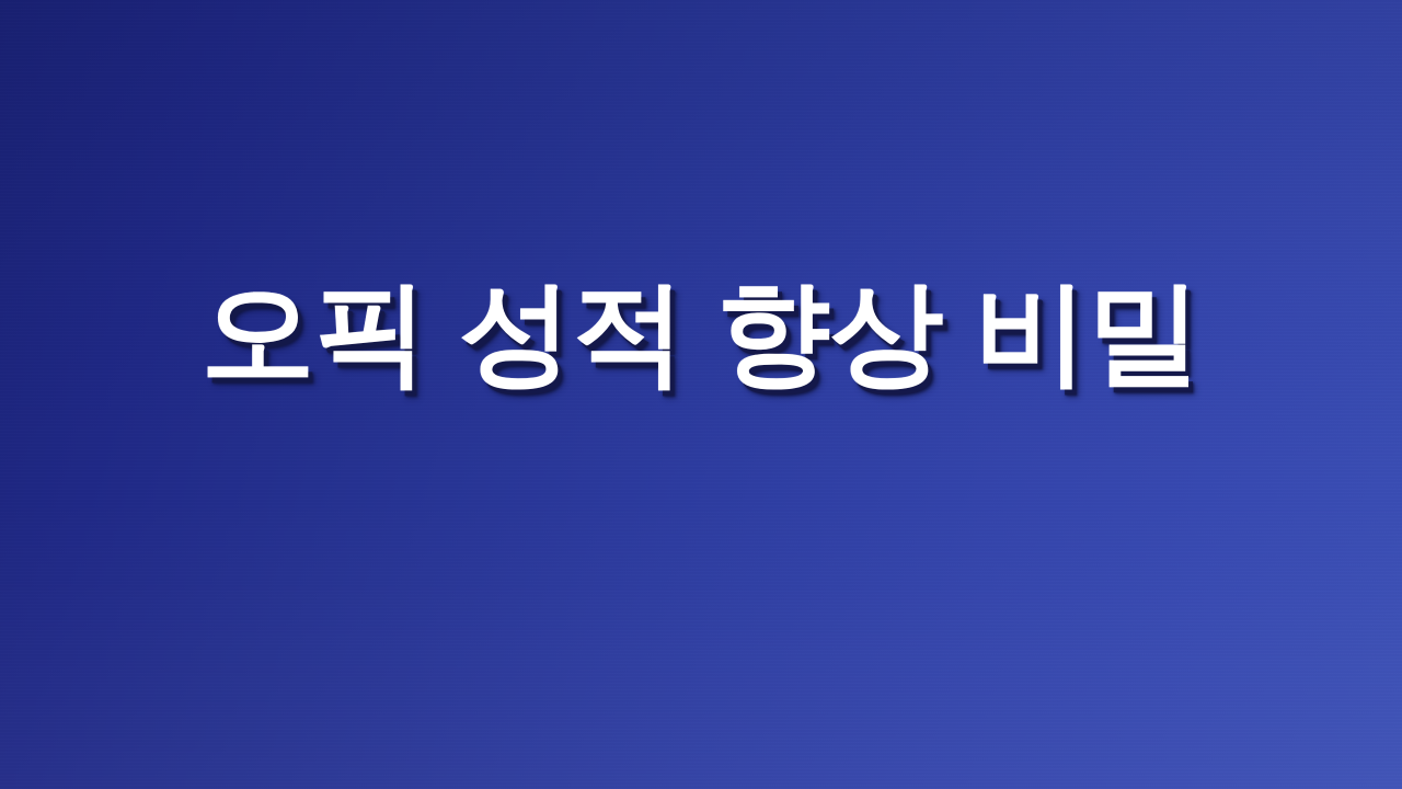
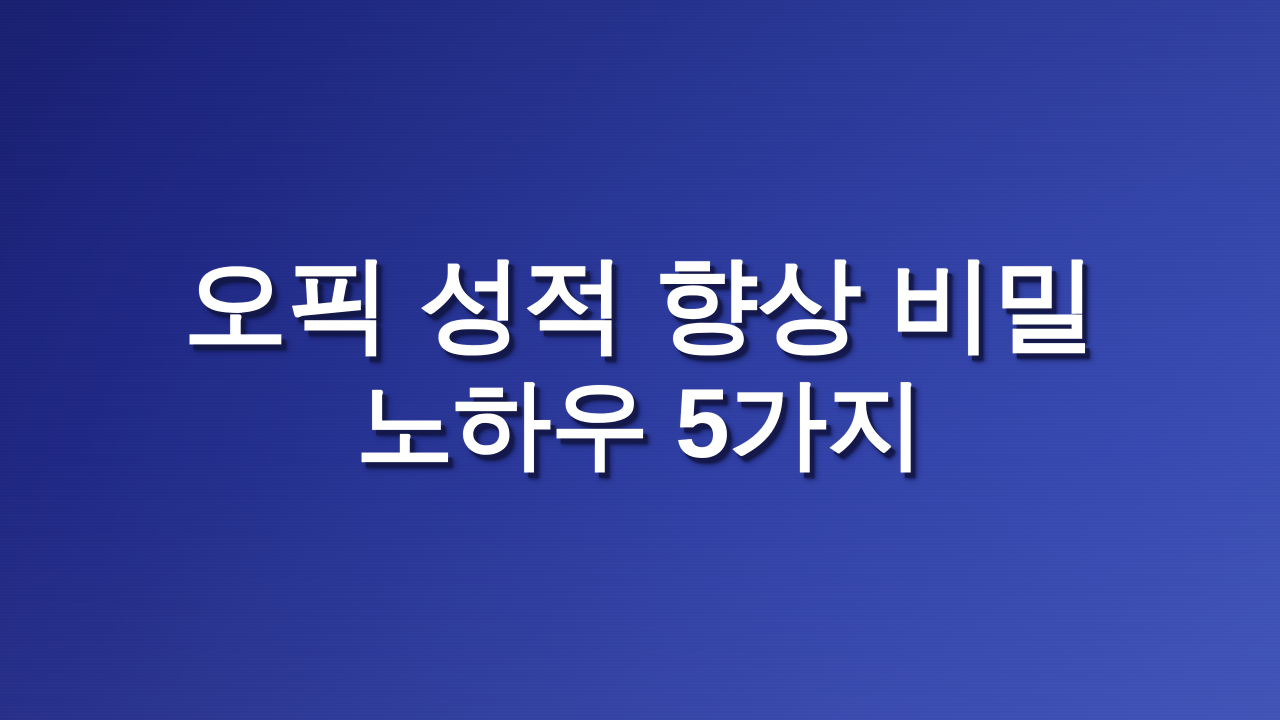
  오픽 성적 향상 비밀
+ 노하우 5가지
